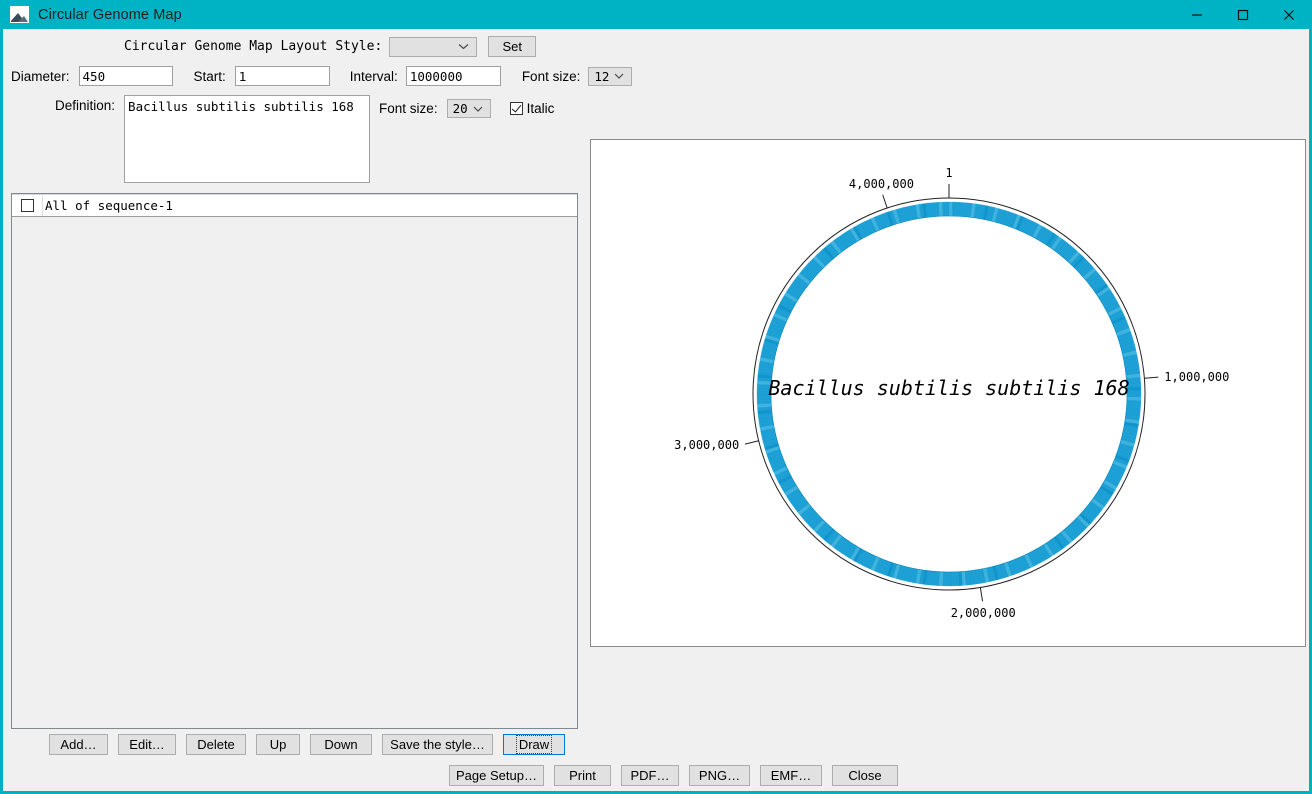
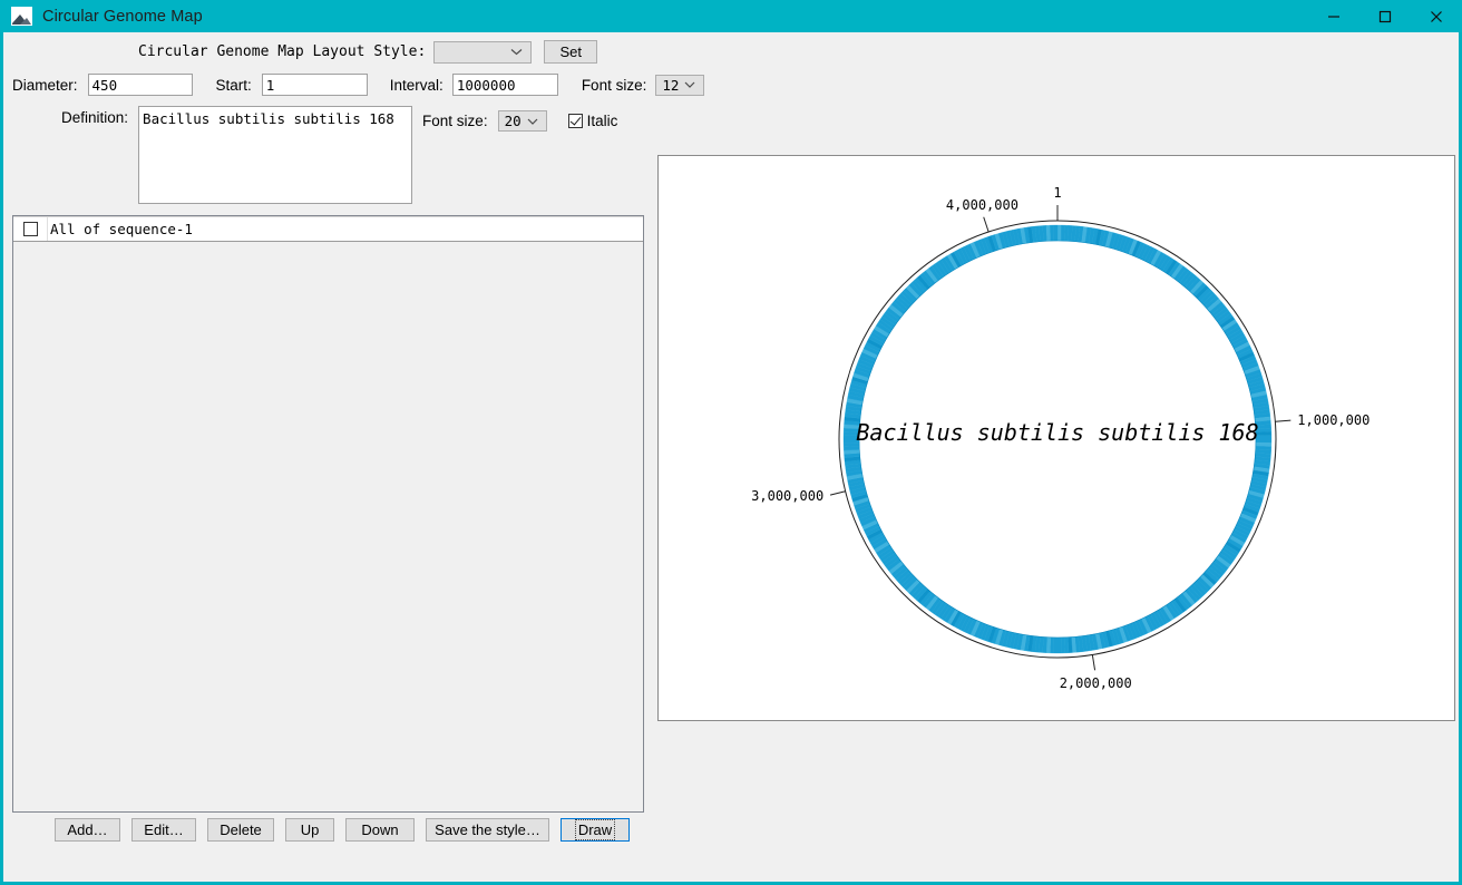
  Circular Genome Map
  Circular Genome Map Layout Style:
  Set
  Diameter:
  450
  Start:
  1
  Interval:
  1000000
  Font size:
  12
  Definition:
  Bacillus subtilis subtilis 168
  Font size:
  20
  Italic
  All of sequence-1
  1
  1,000,000
  2,000,000
  3,000,000
  4,000,000
  Bacillus subtilis subtilis 168
  Add…
  Edit…
  Delete
  Up
  Down
  Save the style…
  Draw
- Page Setup…
- Print
- PDF…
- PNG…
- EMF…
- Close
